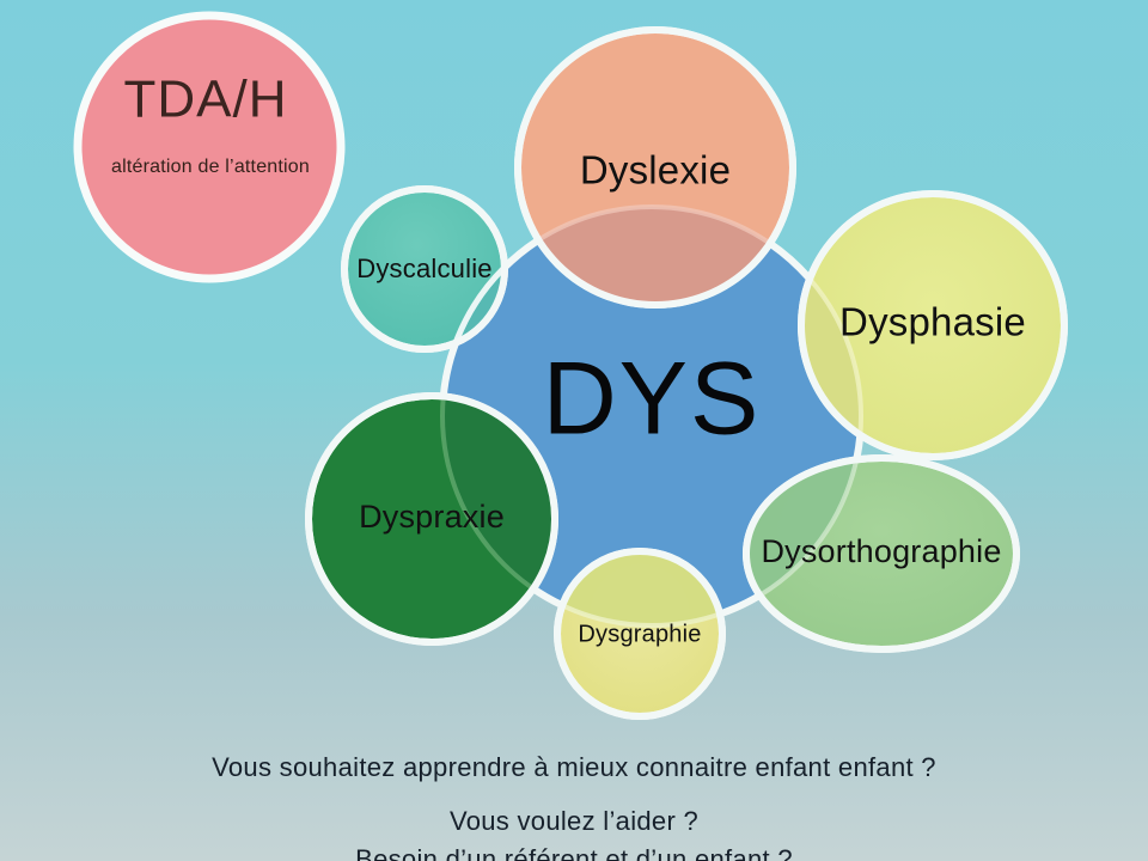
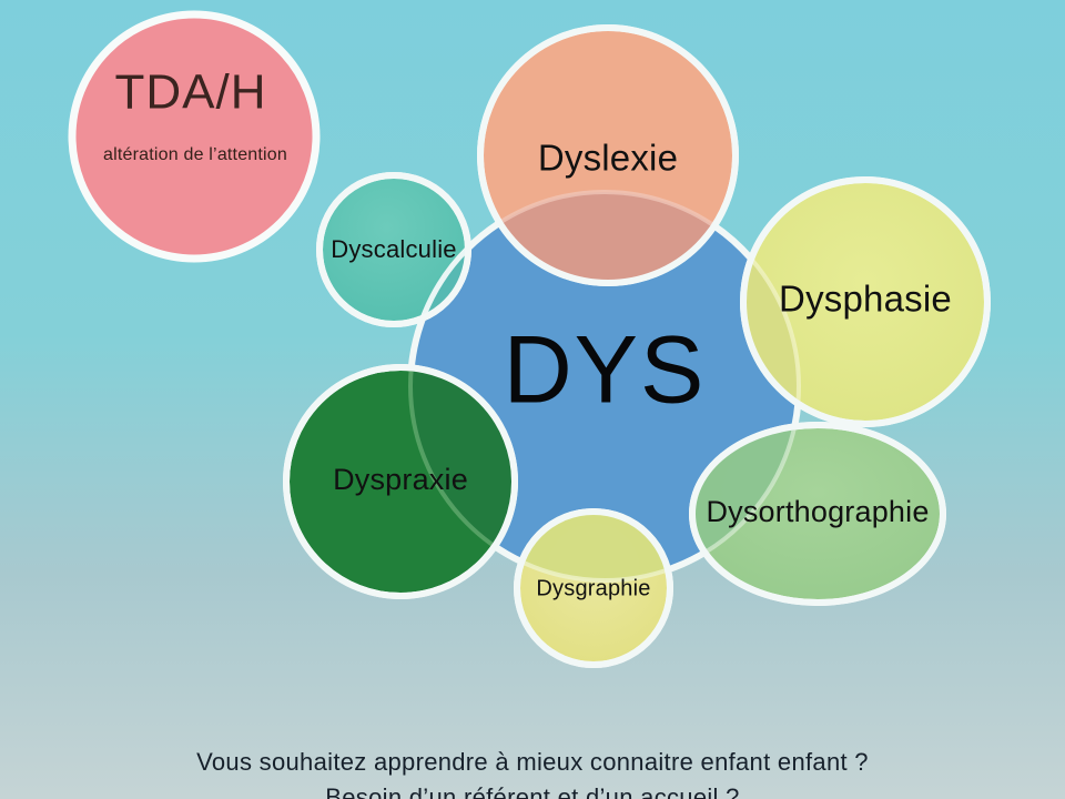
  Dyscalculie
  Dyspraxie
  Dyslexie
  Dysphasie
  Dysorthographie
  Dysgraphie
  DYS
  TDA/H
  altération de l’attention
  Vous souhaitez apprendre à mieux connaitre enfant enfant ?
- Vous voulez l’aider ?
- Besoin d’un référent et d’un enfant ?
+ Besoin d’un référent et d’un accueil ?
